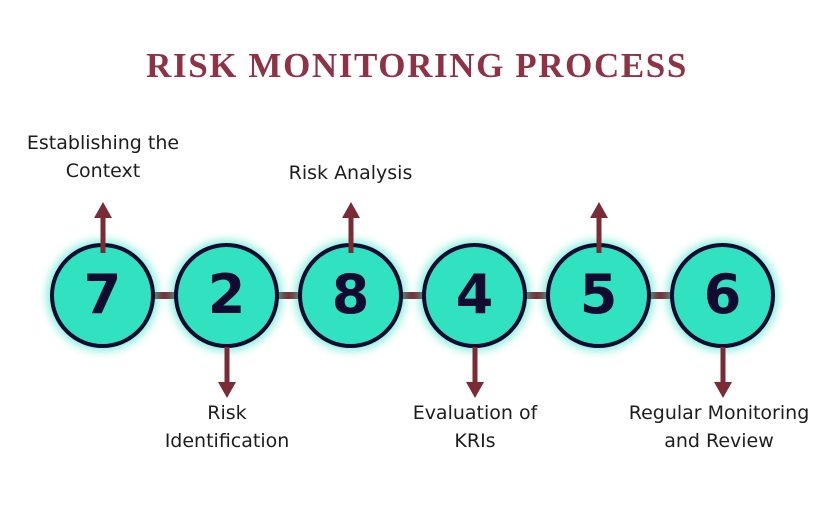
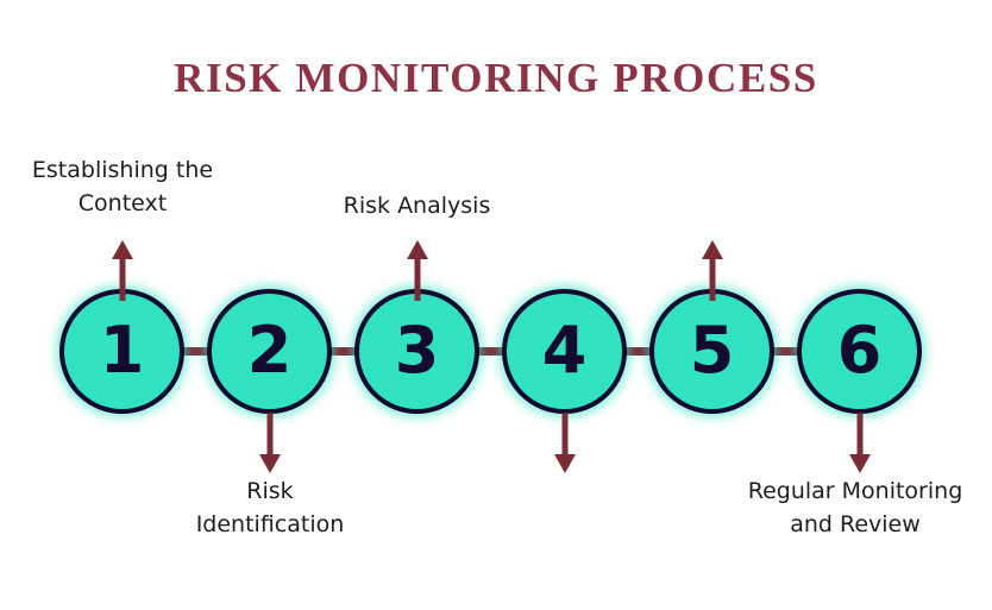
  RISK MONITORING PROCESS
  Establishing the
  Context
- 7
+ 1
  2
  Risk
  Identification
  Risk Analysis
- 8
+ 3
  4
- Evaluation of
- KRIs
  5
  6
  Regular Monitoring
  and Review
